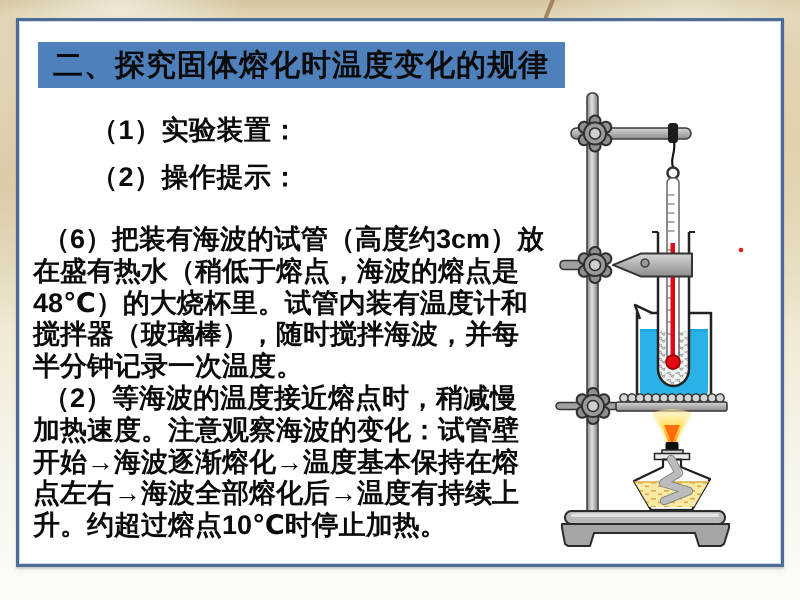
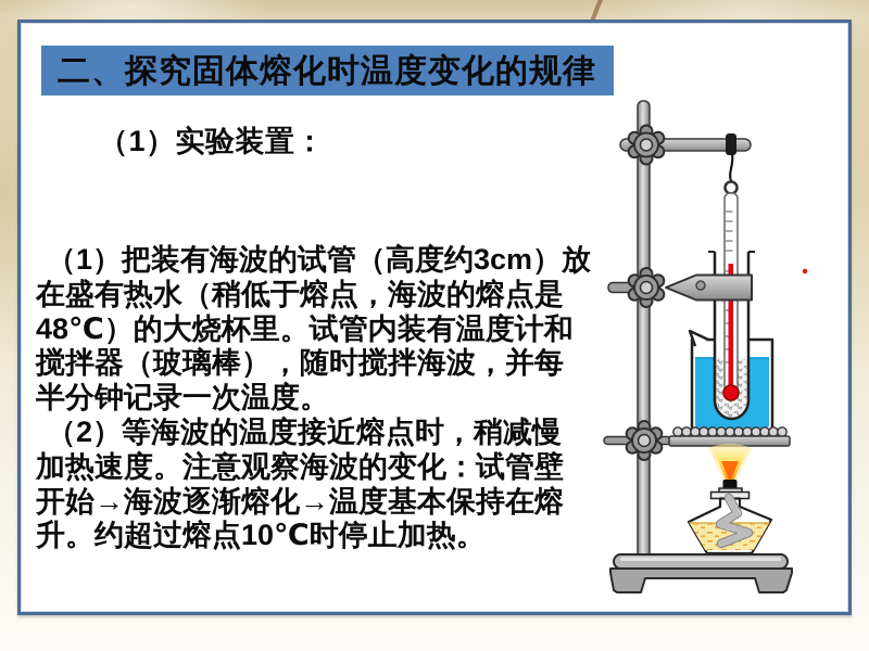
  二、探究固体熔化时温度变化的规律
  （1）实验装置：
- （2）操作提示：
- （6）把装有海波的试管（高度约3cm）放
+ （1）把装有海波的试管（高度约3cm）放
  在盛有热水（稍低于熔点，海波的熔点是
  48℃）的大烧杯里。试管内装有温度计和
  搅拌器（玻璃棒），随时搅拌海波，并每
  半分钟记录一次温度。
  （2）等海波的温度接近熔点时，稍减慢
  加热速度。注意观察海波的变化：试管壁
  开始→海波逐渐熔化→温度基本保持在熔
- 点左右→海波全部熔化后→温度有持续上
  升。约超过熔点10℃时停止加热。
